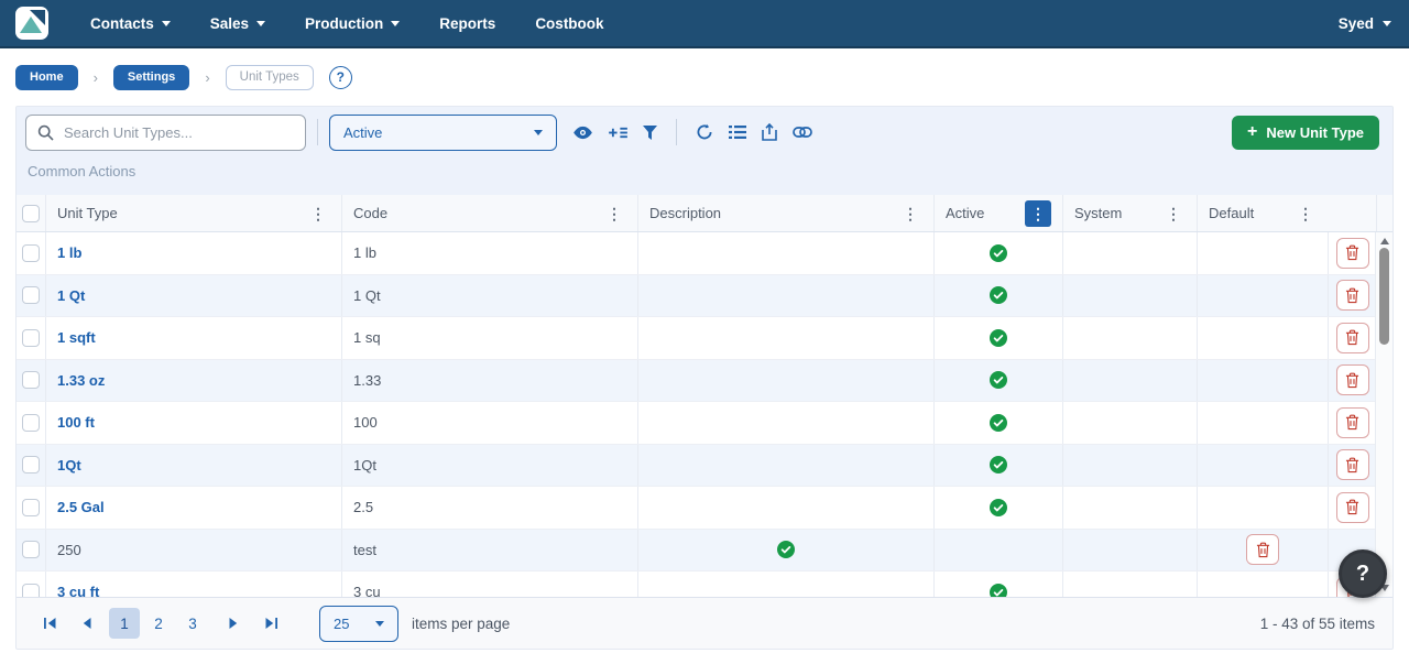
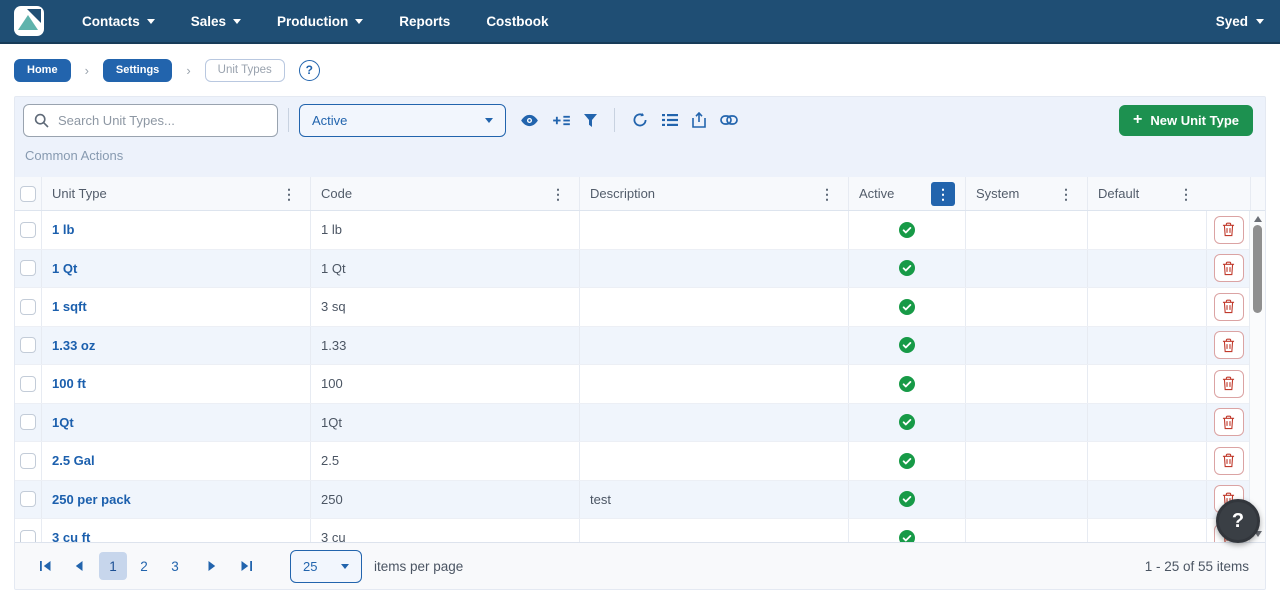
  Contacts
  Sales
  Production
  Reports
  Costbook
  Syed
  Home
  ›
  Settings
  ›
  Unit Types
  ?
  Search Unit Types...
  Active
  +
  New Unit Type
  Common Actions
  Unit Type
  ⋮
  Code
  ⋮
  Description
  ⋮
  Active
  ⋮
  System
  ⋮
  Default
  ⋮
  1 lb
  1 lb
  1 Qt
  1 Qt
  1 sqft
- 1 sq
+ 3 sq
  1.33 oz
  1.33
  100 ft
  100
  1Qt
  1Qt
  2.5 Gal
  2.5
+ 250 per pack
  250
  test
  3 cu ft
  3 cu
  1
  2
  3
  25
  items per page
- 1 - 43 of 55 items
+ 1 - 25 of 55 items
  ?
